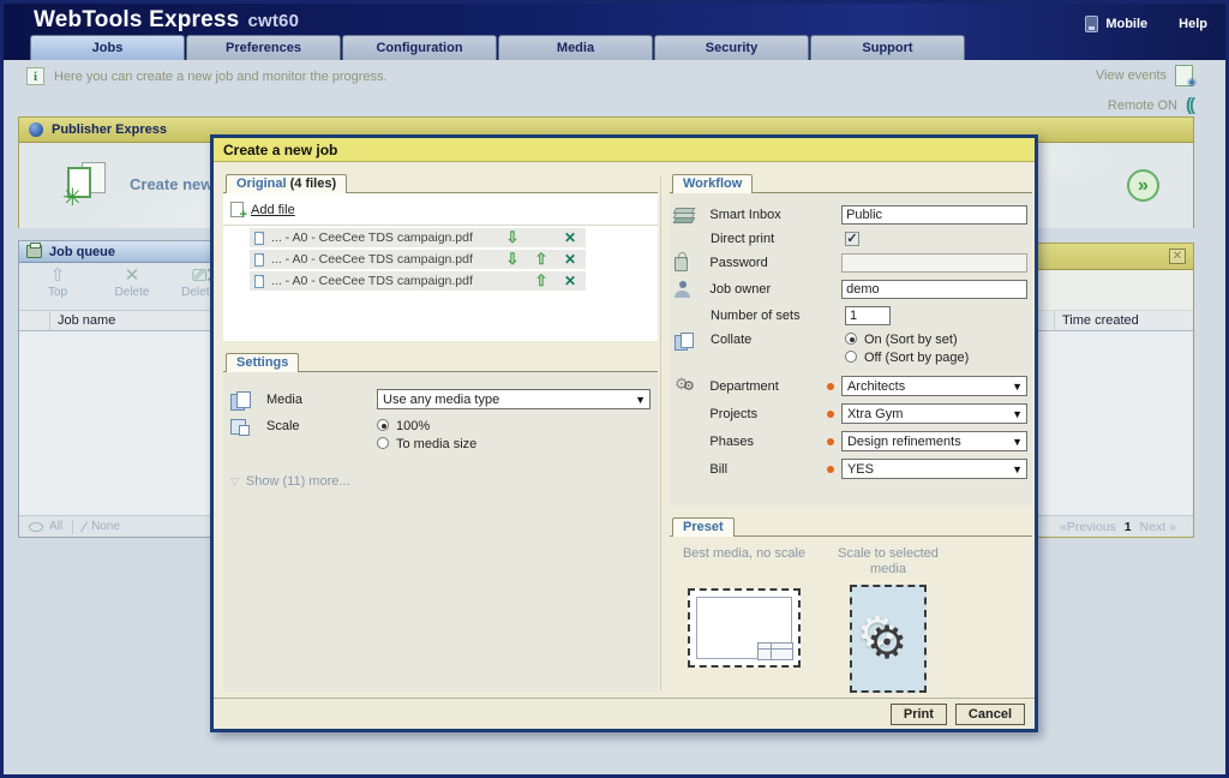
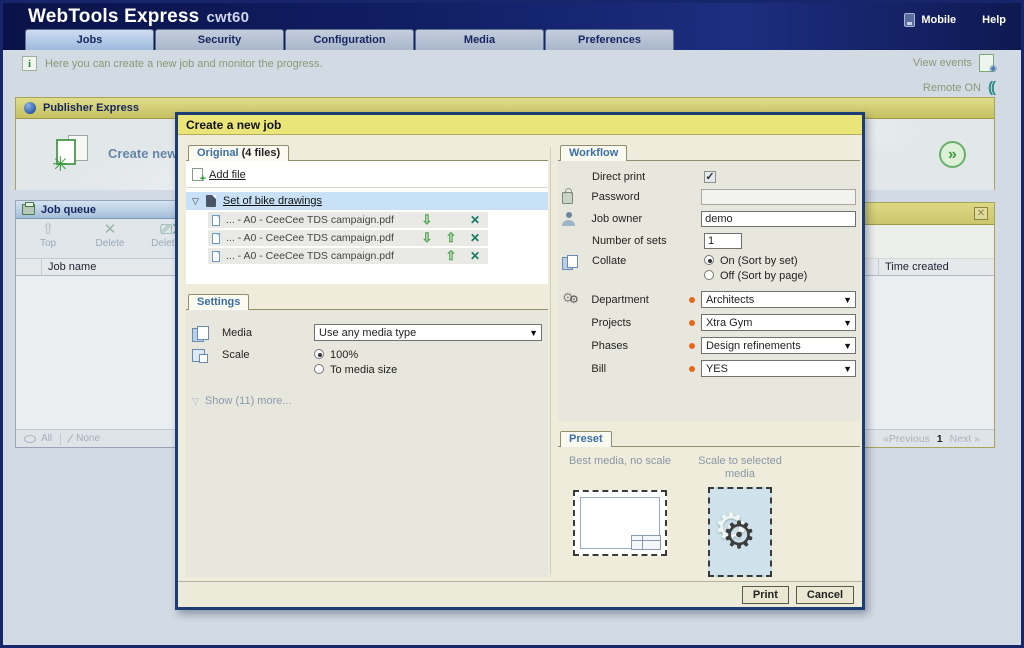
  WebTools Express cwt60
  Mobile
  Help
  Jobs
- Preferences
+ Security
  Configuration
  Media
- Security
+ Preferences
- Support
  i
  Here you can create a new job and monitor the progress.
  View events
  Remote ON
  ((
  Publisher Express
  ✳
  Create new
  »
  Job queue
  ⇧
  Top
  ✕
  Delete
  Job name
  All
  ⁄
  None
  ✕
  Time created
  «Previous
  1
  Next »
  Create a new job
  Original (4 files)
  Add file
+ ▽
+ Set of bike drawings
  ... - A0 - CeeCee TDS campaign.pdf
  ⇩
  ✕
  ... - A0 - CeeCee TDS campaign.pdf
  ⇩
  ⇧
  ✕
  ... - A0 - CeeCee TDS campaign.pdf
  ⇧
  ✕
  Settings
  Media
  Use any media type
  ▼
  Scale
  100%
  To media size
  ▽ Show (11) more...
  Workflow
- Smart Inbox
- Public
  Direct print
  ✓
  Password
  Job owner
  demo
  Number of sets
  1
  Collate
  On (Sort by set)
  Off (Sort by page)
  Department
  Architects
  ▼
  Projects
  Xtra Gym
  ▼
  Phases
  Design refinements
  ▼
  Bill
  YES
  ▼
  Preset
  Best media, no scale
  Scale to selected media
  ⚙
  ⚙
  Print
  Cancel
